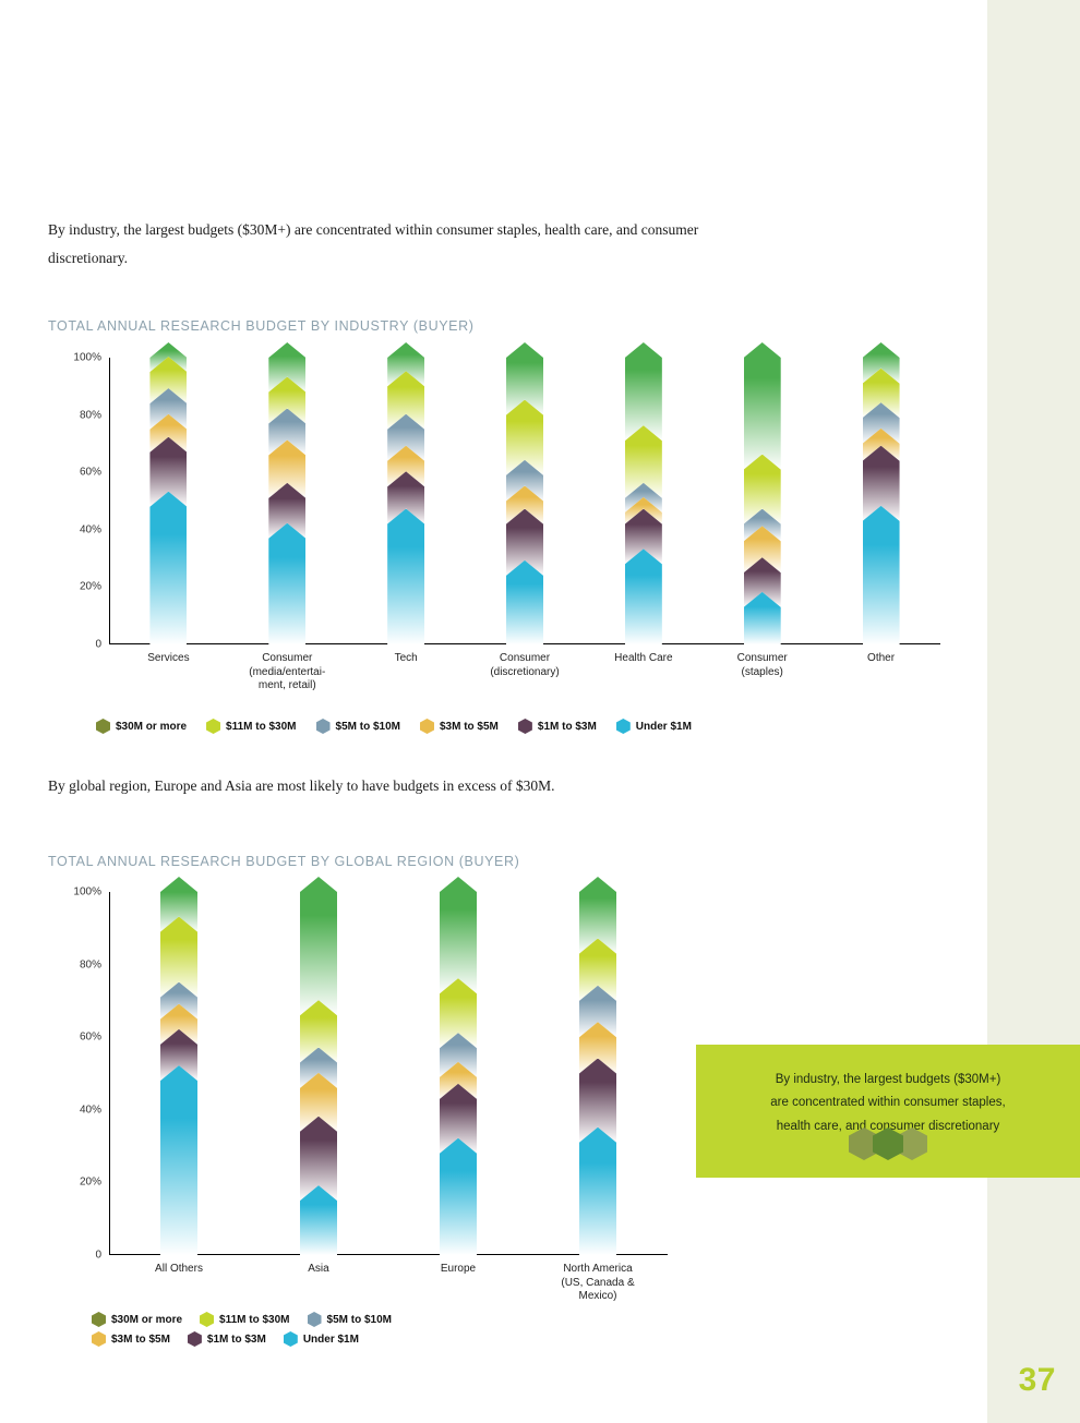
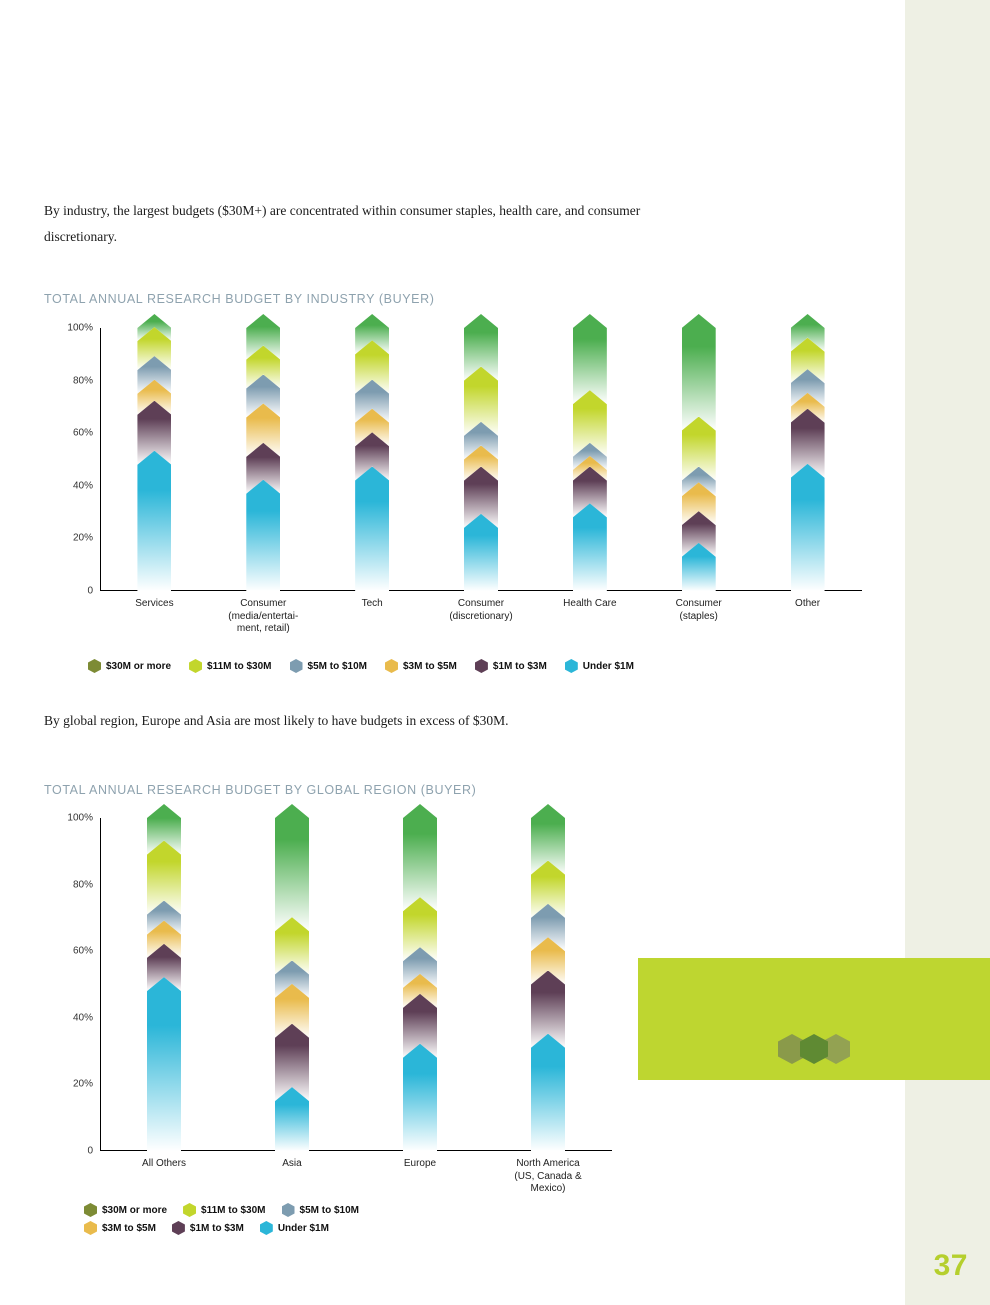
  37
  By industry, the largest budgets ($30M+) are concentrated within consumer staples, health care, and consumer discretionary.
  TOTAL ANNUAL RESEARCH BUDGET BY INDUSTRY (BUYER)
  0
  20%
  40%
  60%
  80%
  100%
  Services
  Consumer
  (media/entertai-
  ment, retail)
  Tech
  Consumer
  (discretionary)
  Health Care
  Consumer
  (staples)
  Other
  $30M or more
  $11M to $30M
  $5M to $10M
  $3M to $5M
  $1M to $3M
  Under $1M
  By global region, Europe and Asia are most likely to have budgets in excess of $30M.
  TOTAL ANNUAL RESEARCH BUDGET BY GLOBAL REGION (BUYER)
  0
  20%
  40%
  60%
  80%
  100%
  All Others
  Asia
  Europe
  North America
  (US, Canada &
  Mexico)
  $30M or more
  $11M to $30M
  $5M to $10M
  $3M to $5M
  $1M to $3M
  Under $1M
- By industry, the largest budgets ($30M+)
- are concentrated within consumer staples,
- health care, and consumer discretionary
